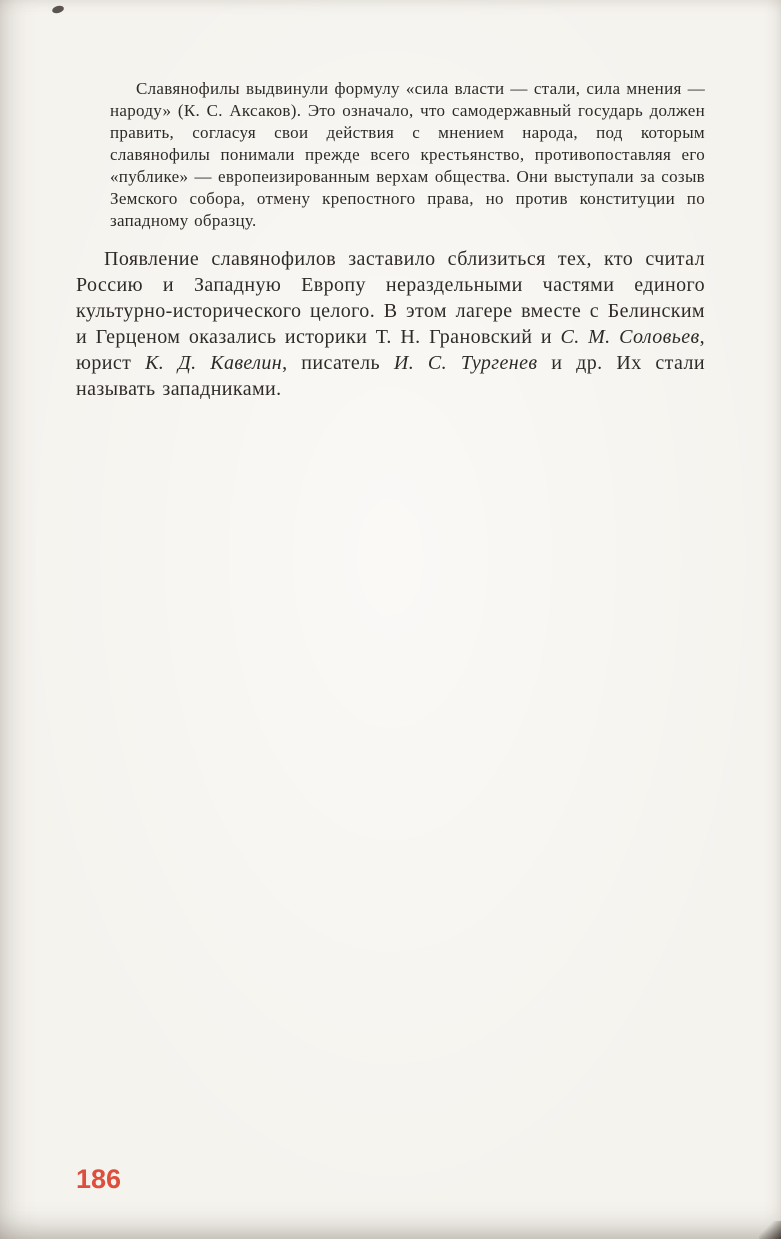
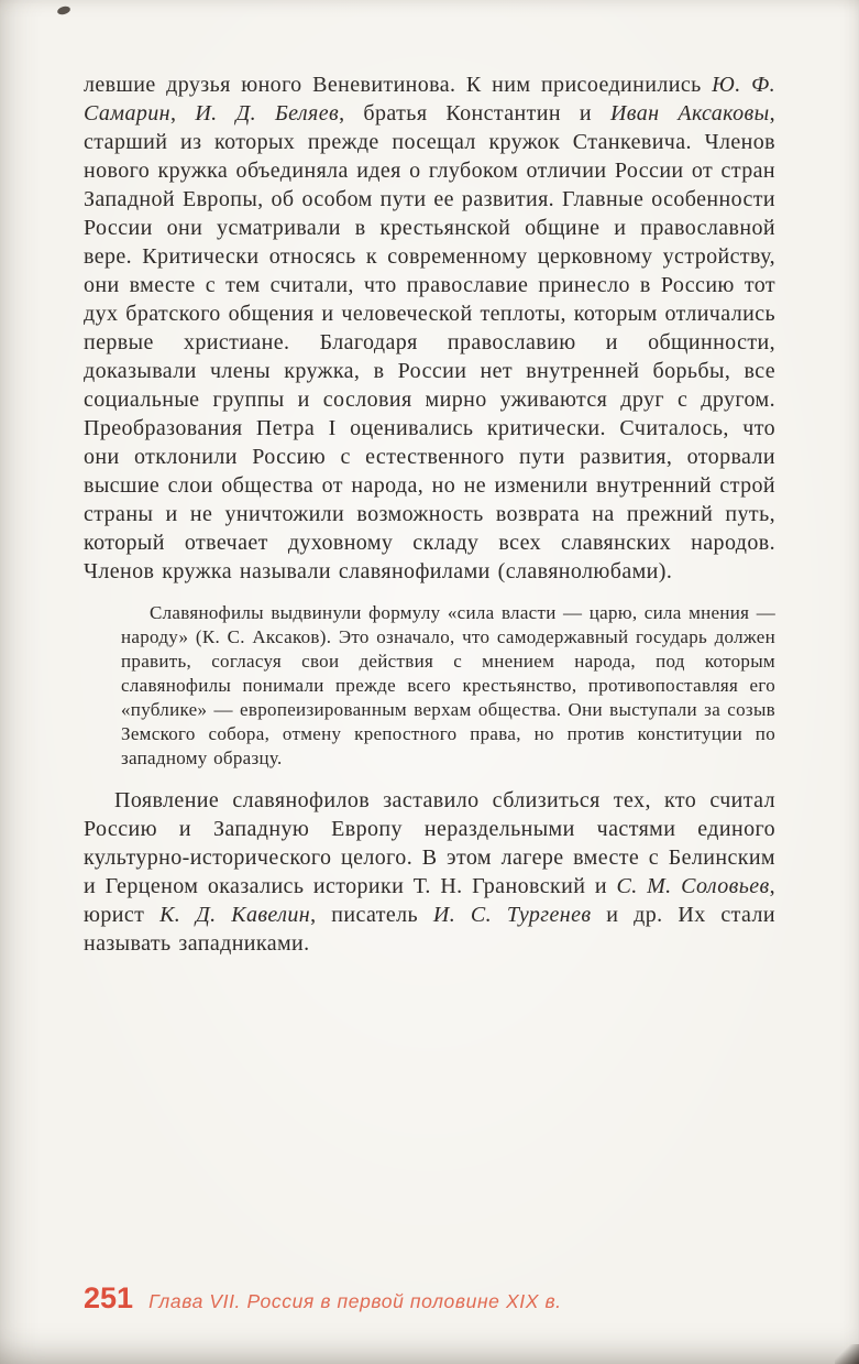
+ левшие друзья юного Веневитинова. К ним присоединились Ю. Ф. Самарин, И. Д. Беляев, братья Константин и Иван Аксаковы, старший из которых прежде посещал кружок Станкевича. Членов нового кружка объединяла идея о глубоком отличии России от стран Западной Европы, об особом пути ее развития. Главные особенности России они усматривали в крестьянской общине и православной вере. Критически относясь к современному церковному устройству, они вместе с тем считали, что православие принесло в Россию тот дух братского общения и человеческой теплоты, которым отличались первые христиане. Благодаря православию и общинности, доказывали члены кружка, в России нет внутренней борьбы, все социальные группы и сословия мирно уживаются друг с другом. Преобразования Петра I оценивались критически. Считалось, что они отклонили Россию с естественного пути развития, оторвали высшие слои общества от народа, но не изменили внутренний строй страны и не уничтожили возможность возврата на прежний путь, который отвечает духовному складу всех славянских народов. Членов кружка называли славянофилами (славянолюбами).
- Славянофилы выдвинули формулу «сила власти — стали, сила мнения — народу» (К. С. Аксаков). Это означало, что самодержавный государь должен править, согласуя свои действия с мнением народа, под которым славянофилы понимали прежде всего крестьянство, противопоставляя его «публике» — европеизированным верхам общества. Они выступали за созыв Земского собора, отмену крепостного права, но против конституции по западному образцу.
+ Славянофилы выдвинули формулу «сила власти — царю, сила мнения — народу» (К. С. Аксаков). Это означало, что самодержавный государь должен править, согласуя свои действия с мнением народа, под которым славянофилы понимали прежде всего крестьянство, противопоставляя его «публике» — европеизированным верхам общества. Они выступали за созыв Земского собора, отмену крепостного права, но против конституции по западному образцу.
  Появление славянофилов заставило сблизиться тех, кто считал Россию и Западную Европу нераздельными частями единого культурно-исторического целого. В этом лагере вместе с Белинским и Герценом оказались историки Т. Н. Грановский и С. М. Соловьев, юрист К. Д. Кавелин, писатель И. С. Тургенев и др. Их стали называть западниками.
- 186
+ 251
+ Глава VII. Россия в первой половине XIX в.
